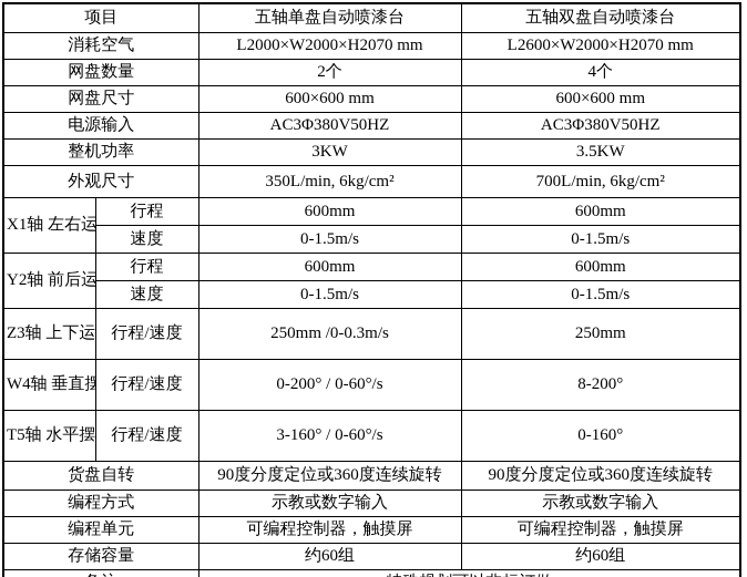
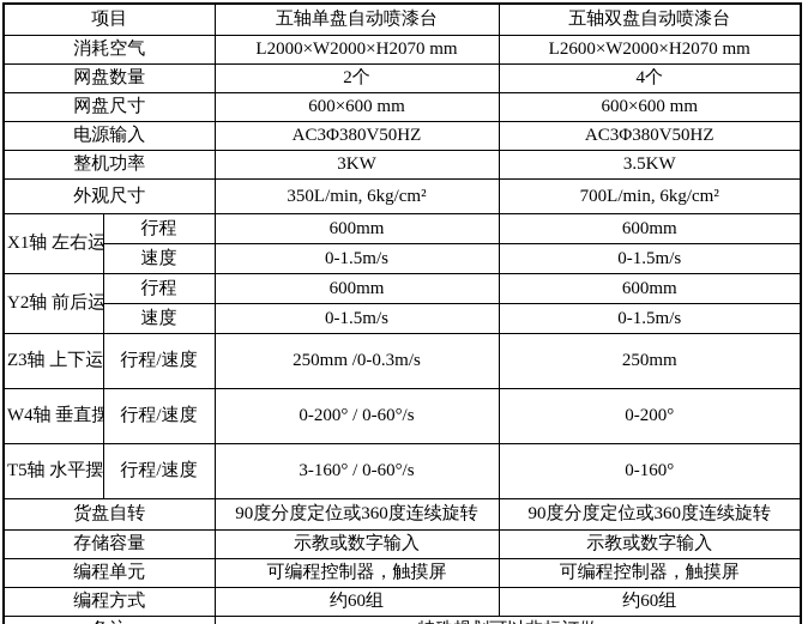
  项目	五轴单盘自动喷漆台	五轴双盘自动喷漆台
  消耗空气	L2000×W2000×H2070 mm	L2600×W2000×H2070 mm
  网盘数量	2个	4个
  网盘尺寸	600×600 mm	600×600 mm
  电源输入	AC3Φ380V50HZ	AC3Φ380V50HZ
  整机功率	3KW	3.5KW
  外观尺寸	350L/min, 6kg/cm²	700L/min, 6kg/cm²
  X1轴 左右运	行程	600mm	600mm
  速度	0-1.5m/s	0-1.5m/s
  Y2轴 前后运	行程	600mm	600mm
  速度	0-1.5m/s	0-1.5m/s
  Z3轴 上下运	行程/速度	250mm /0-0.3m/s	250mm
- W4轴 垂直摆	行程/速度	0-200° / 0-60°/s	8-200°
+ W4轴 垂直摆	行程/速度	0-200° / 0-60°/s	0-200°
  T5轴 水平摆	行程/速度	3-160° / 0-60°/s	0-160°
  货盘自转	90度分度定位或360度连续旋转	90度分度定位或360度连续旋转
- 编程方式	示教或数字输入	示教或数字输入
+ 存储容量	示教或数字输入	示教或数字输入
  编程单元	可编程控制器，触摸屏	可编程控制器，触摸屏
- 存储容量	约60组	约60组
+ 编程方式	约60组	约60组
